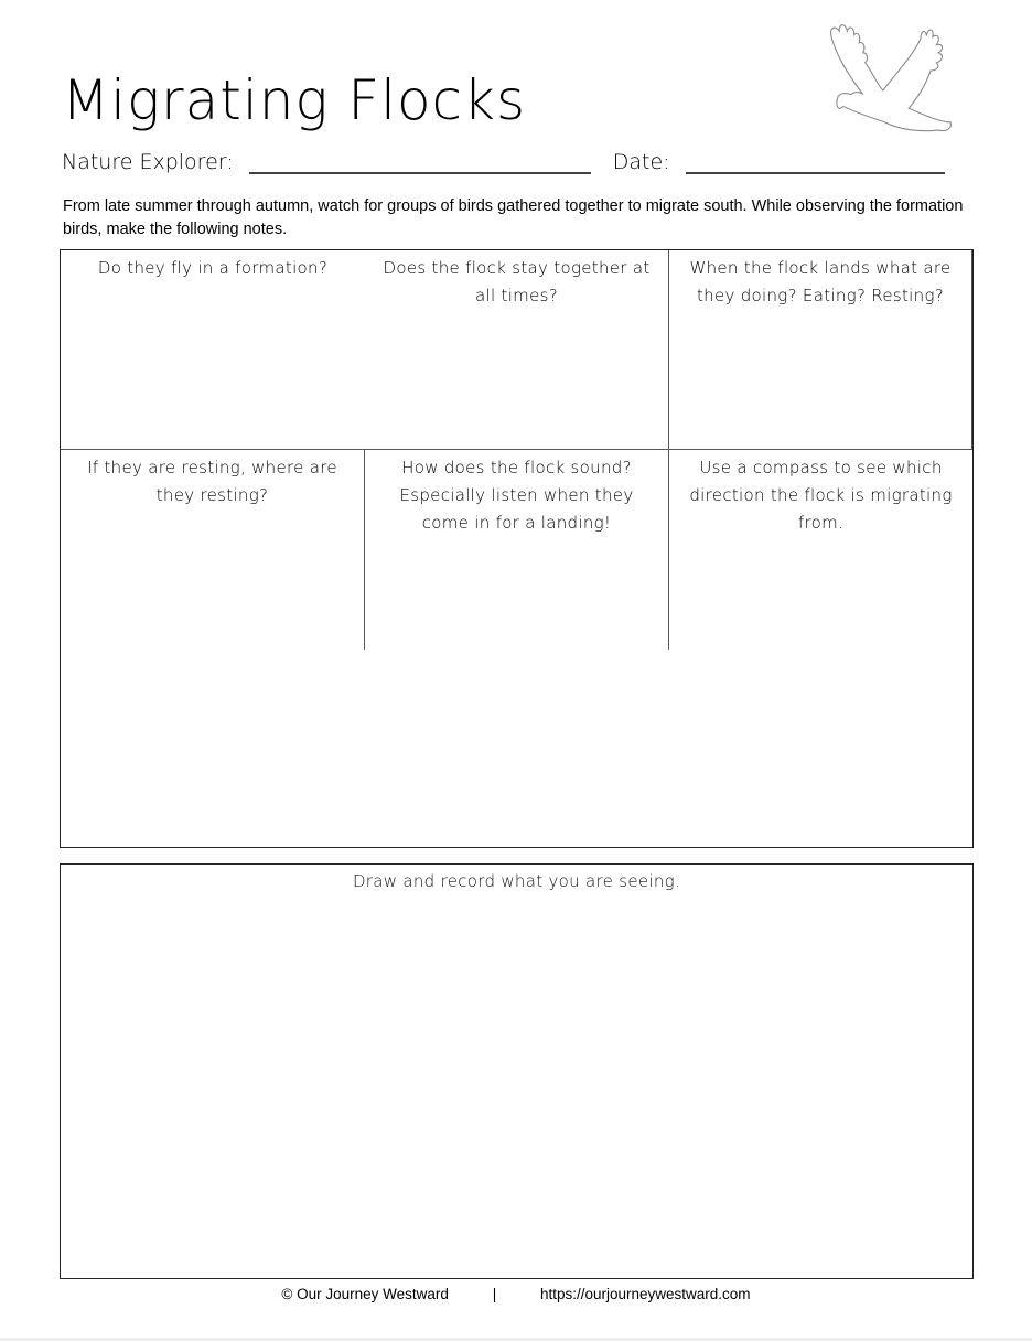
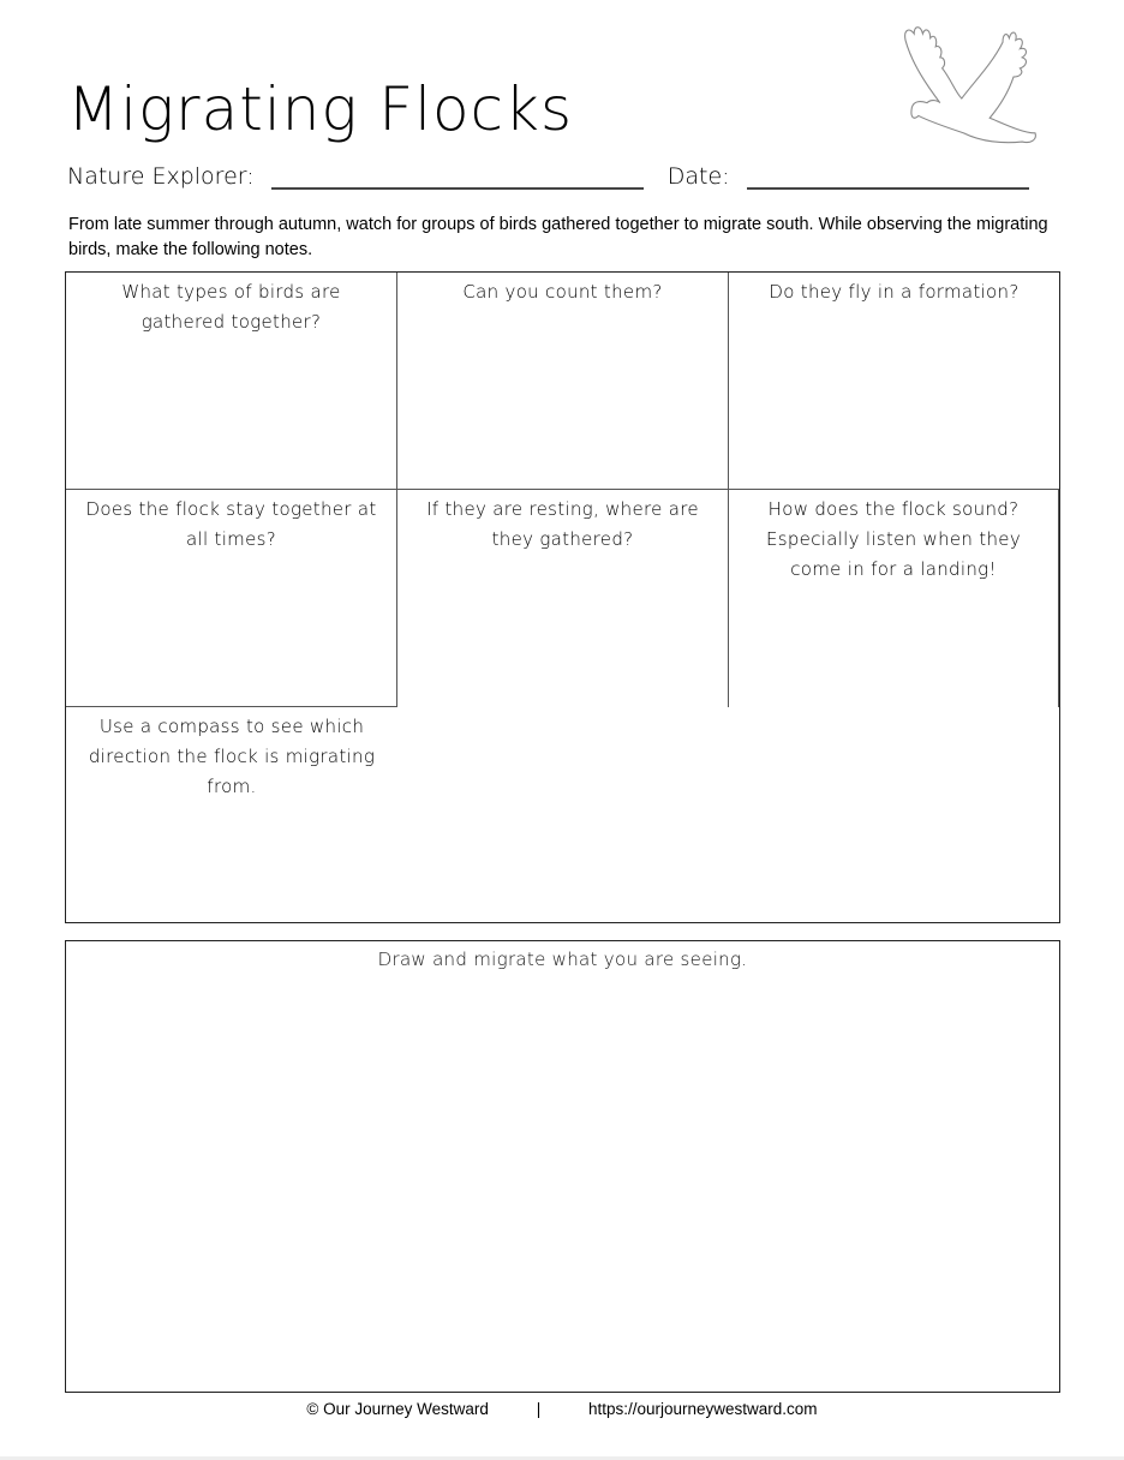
  Migrating Flocks
  Nature Explorer: Date:
- From late summer through autumn, watch for groups of birds gathered together to migrate south. While observing the formation birds, make the following notes.
+ From late summer through autumn, watch for groups of birds gathered together to migrate south. While observing the migrating birds, make the following notes.
+ What types of birds are gathered together?
+ Can you count them?
  Do they fly in a formation?
  Does the flock stay together at all times?
- When the flock lands what are they doing? Eating? Resting?
- If they are resting, where are they resting?
+ If they are resting, where are they gathered?
  How does the flock sound? Especially listen when they come in for a landing!
  Use a compass to see which direction the flock is migrating from.
- Draw and record what you are seeing.
+ Draw and migrate what you are seeing.
  © Our Journey Westward | https://ourjourneywestward.com
